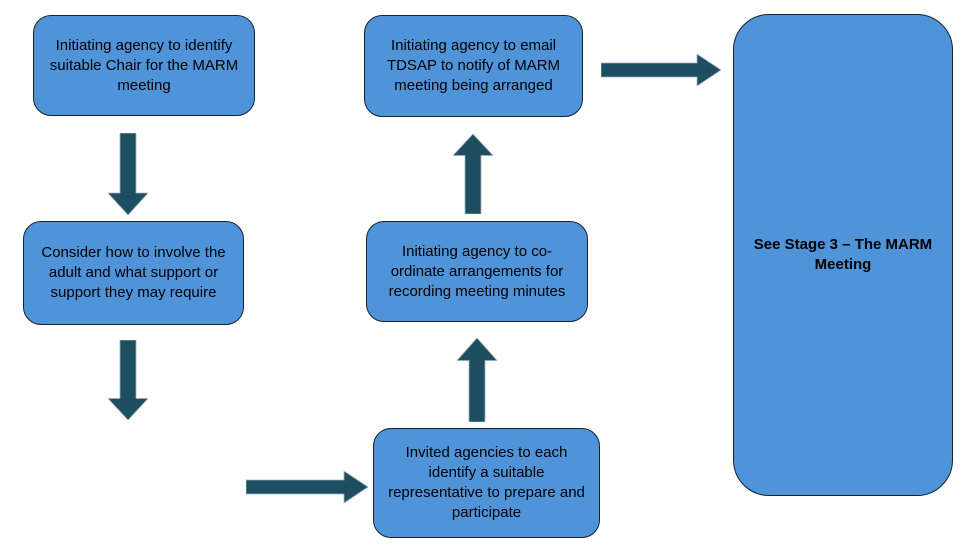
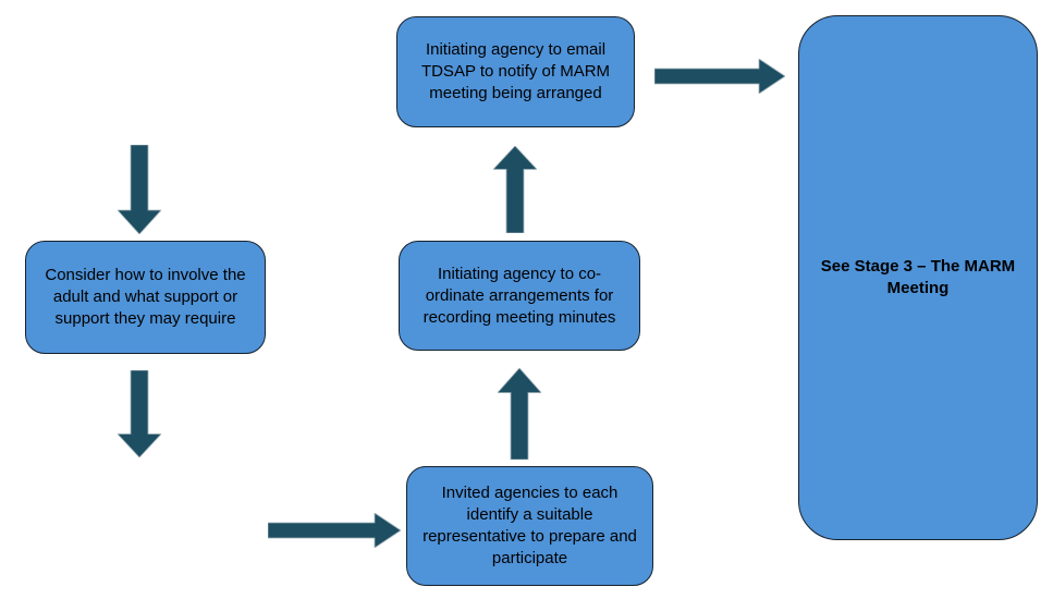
- Initiating agency to identify suitable Chair for the MARM meeting
  Consider how to involve the adult and what support or support they may require
  Invited agencies to each identify a suitable representative to prepare and participate
  Initiating agency to co-ordinate arrangements for recording meeting minutes
  Initiating agency to email TDSAP to notify of MARM meeting being arranged
  See Stage 3 – The MARM Meeting
